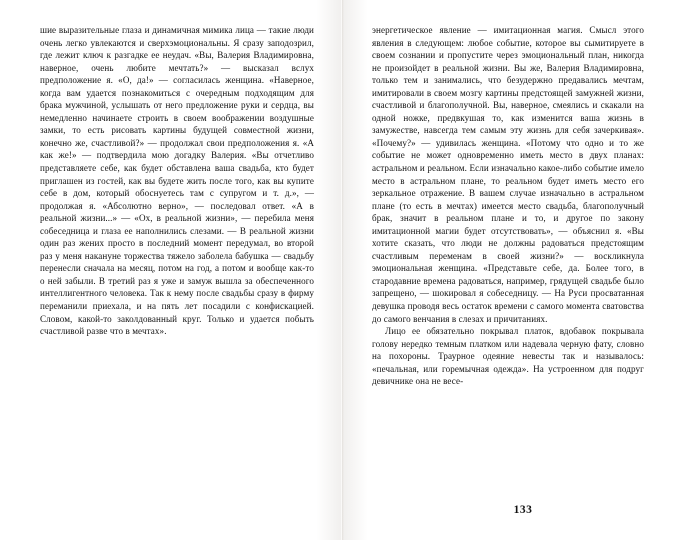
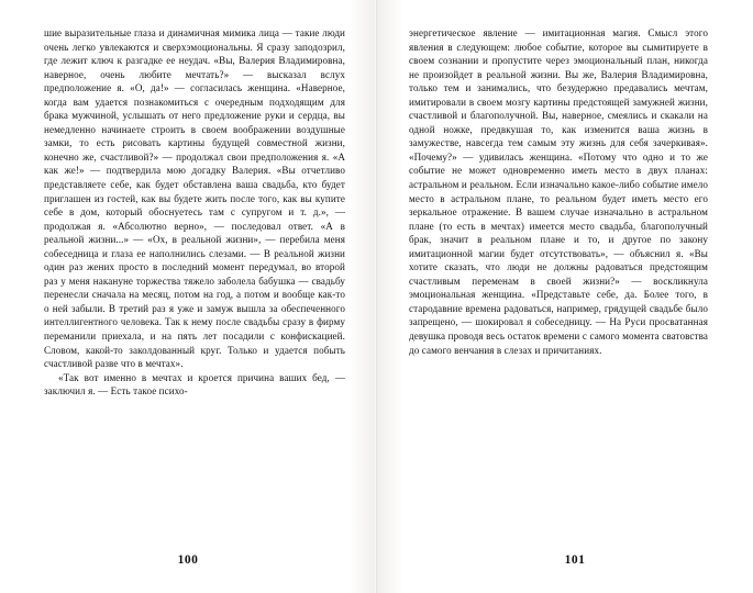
  шие выразительные глаза и динамичная мимика лица — такие люди очень легко увлекаются и сверхэмоциональны. Я сразу заподозрил, где лежит ключ к разгадке ее неудач. «Вы, Валерия Владимировна, наверное, очень любите мечтать?» — высказал вслух предположение я. «О, да!» — согласилась женщина. «Наверное, когда вам удается познакомиться с очередным подходящим для брака мужчиной, услышать от него предложение руки и сердца, вы немедленно начинаете строить в своем воображении воздушные замки, то есть рисовать картины будущей совместной жизни, конечно же, счастливой?» — продолжал свои предположения я. «А как же!» — подтвердила мою догадку Валерия. «Вы отчетливо представляете себе, как будет обставлена ваша свадьба, кто будет приглашен из гостей, как вы будете жить после того, как вы купите себе в дом, который обоснуетесь там с супругом и т. д.», — продолжая я. «Абсолютно верно», — последовал ответ. «А в реальной жизни...» — «Ох, в реальной жизни», — перебила меня собеседница и глаза ее наполнились слезами. — В реальной жизни один раз жених просто в последний момент передумал, во второй раз у меня накануне торжества тяжело заболела бабушка — свадьбу перенесли сначала на месяц, потом на год, а потом и вообще как-то о ней забыли. В третий раз я уже и замуж вышла за обеспеченного интеллигентного человека. Так к нему после свадьбы сразу в фирму переманили приехала, и на пять лет посадили с конфискацией. Словом, какой-то заколдованный круг. Только и удается побыть счастливой разве что в мечтах».
+ «Так вот именно в мечтах и кроется причина ваших бед, — заключил я. — Есть такое психо-
+ 100
  энергетическое явление — имитационная магия. Смысл этого явления в следующем: любое событие, которое вы сымитируете в своем сознании и пропустите через эмоциональный план, никогда не произойдет в реальной жизни. Вы же, Валерия Владимировна, только тем и занимались, что безудержно предавались мечтам, имитировали в своем мозгу картины предстоящей замужней жизни, счастливой и благополучной. Вы, наверное, смеялись и скакали на одной ножке, предвкушая то, как изменится ваша жизнь в замужестве, навсегда тем самым эту жизнь для себя зачеркивая». «Почему?» — удивилась женщина. «Потому что одно и то же событие не может одновременно иметь место в двух планах: астральном и реальном. Если изначально какое-либо событие имело место в астральном плане, то реальном будет иметь место его зеркальное отражение. В вашем случае изначально в астральном плане (то есть в мечтах) имеется место свадьба, благополучный брак, значит в реальном плане и то, и другое по закону имитационной магии будет отсутствовать», — объяснил я. «Вы хотите сказать, что люди не должны радоваться предстоящим счастливым переменам в своей жизни?» — воскликнула эмоциональная женщина. «Представьте себе, да. Более того, в стародавние времена радоваться, например, грядущей свадьбе было запрещено, — шокировал я собеседницу. — На Руси просватанная девушка проводя весь остаток времени с самого момента сватовства до самого венчания в слезах и причитаниях.
- Лицо ее обязательно покрывал платок, вдобавок покрывала голову нередко темным платком или надевала черную фату, словно на похороны. Траурное одеяние невесты так и называлось: «печальная, или горемычная одежда». На устроенном для подруг девичнике она не весе-
- 133
+ 101
